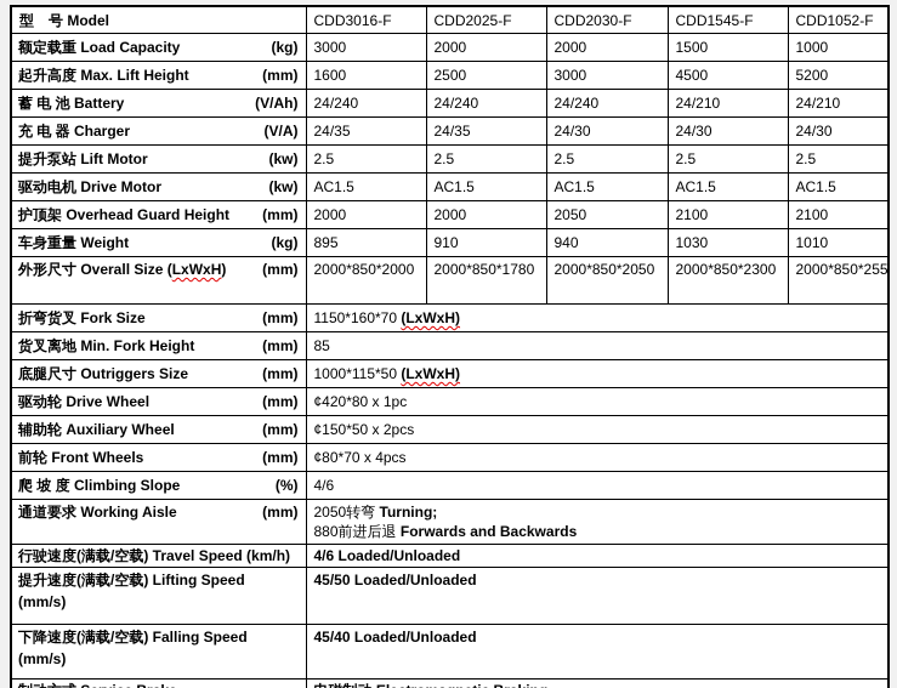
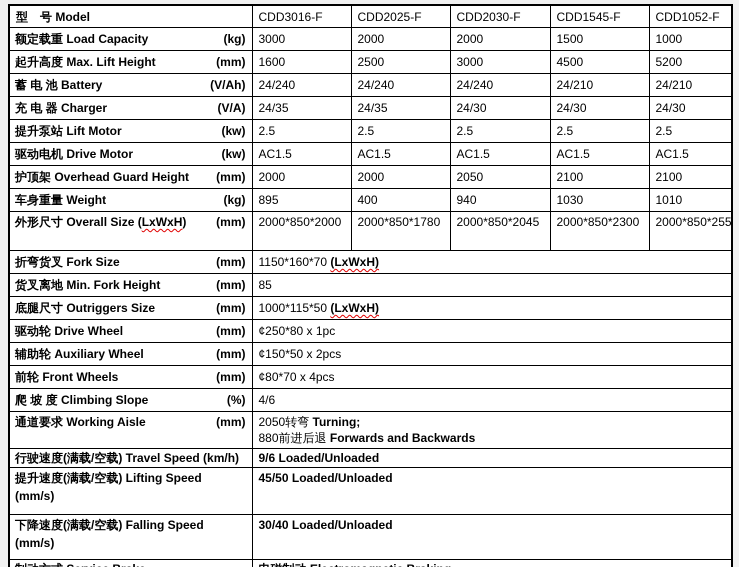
  型 号 Model	CDD3016-F	CDD2025-F	CDD2030-F	CDD1545-F	CDD1052-F
  额定载重 Load Capacity (kg)	3000	2000	2000	1500	1000
  起升高度 Max. Lift Height (mm)	1600	2500	3000	4500	5200
  蓄 电 池 Battery (V/Ah)	24/240	24/240	24/240	24/210	24/210
  充 电 器 Charger (V/A)	24/35	24/35	24/30	24/30	24/30
  提升泵站 Lift Motor (kw)	2.5	2.5	2.5	2.5	2.5
  驱动电机 Drive Motor (kw)	AC1.5	AC1.5	AC1.5	AC1.5	AC1.5
  护顶架 Overhead Guard Height (mm)	2000	2000	2050	2100	2100
- 车身重量 Weight (kg)	895	910	940	1030	1010
+ 车身重量 Weight (kg)	895	400	940	1030	1010
- 外形尺寸 Overall Size (LxWxH) (mm)	2000*850*2000	2000*850*1780	2000*850*2050	2000*850*2300	2000*850*255
+ 外形尺寸 Overall Size (LxWxH) (mm)	2000*850*2000	2000*850*1780	2000*850*2045	2000*850*2300	2000*850*255
  折弯货叉 Fork Size (mm)	1150*160*70 (LxWxH)
  货叉离地 Min. Fork Height (mm)	85
  底腿尺寸 Outriggers Size (mm)	1000*115*50 (LxWxH)
- 驱动轮 Drive Wheel (mm)	¢420*80 x 1pc
+ 驱动轮 Drive Wheel (mm)	¢250*80 x 1pc
  辅助轮 Auxiliary Wheel (mm)	¢150*50 x 2pcs
  前轮 Front Wheels (mm)	¢80*70 x 4pcs
  爬 坡 度 Climbing Slope (%)	4/6
  通道要求 Working Aisle (mm)	2050转弯 Turning;880前进后退 Forwards and Backwards
- 行驶速度(满载/空载) Travel Speed (km/h)	4/6 Loaded/Unloaded
+ 行驶速度(满载/空载) Travel Speed (km/h)	9/6 Loaded/Unloaded
  提升速度(满载/空载) Lifting Speed(mm/s)	45/50 Loaded/Unloaded
- 下降速度(满载/空载) Falling Speed(mm/s)	45/40 Loaded/Unloaded
+ 下降速度(满载/空载) Falling Speed(mm/s)	30/40 Loaded/Unloaded
